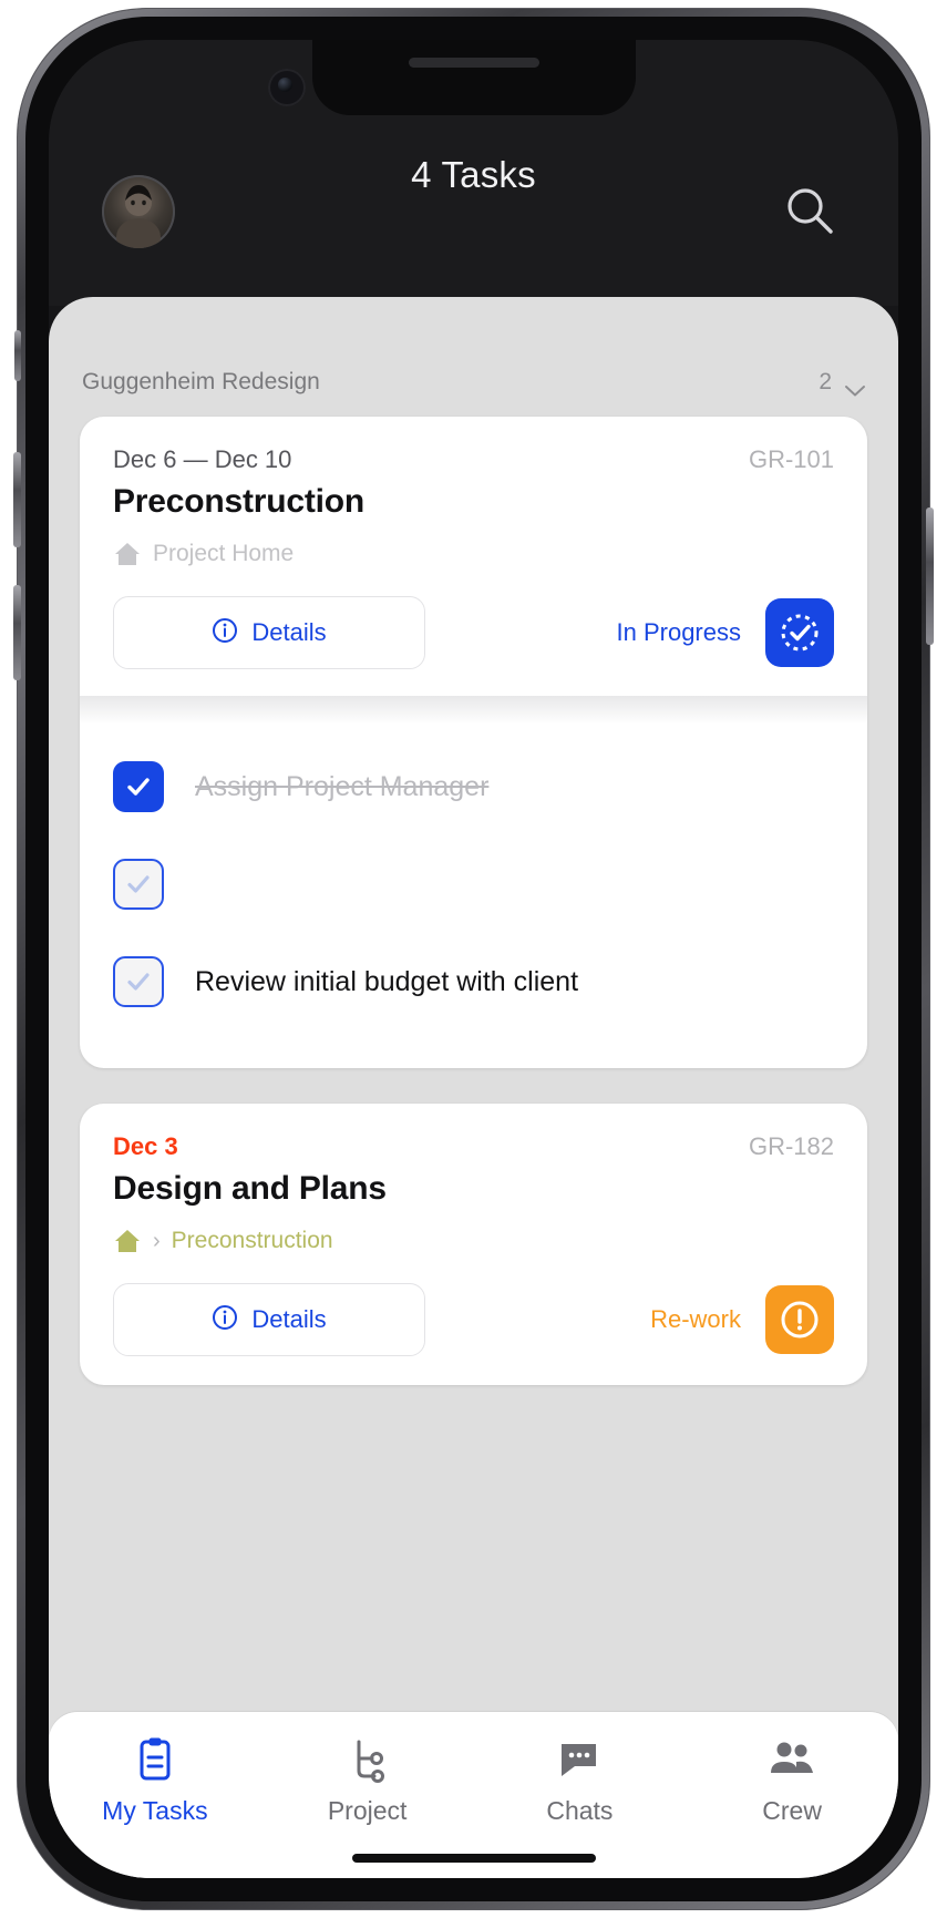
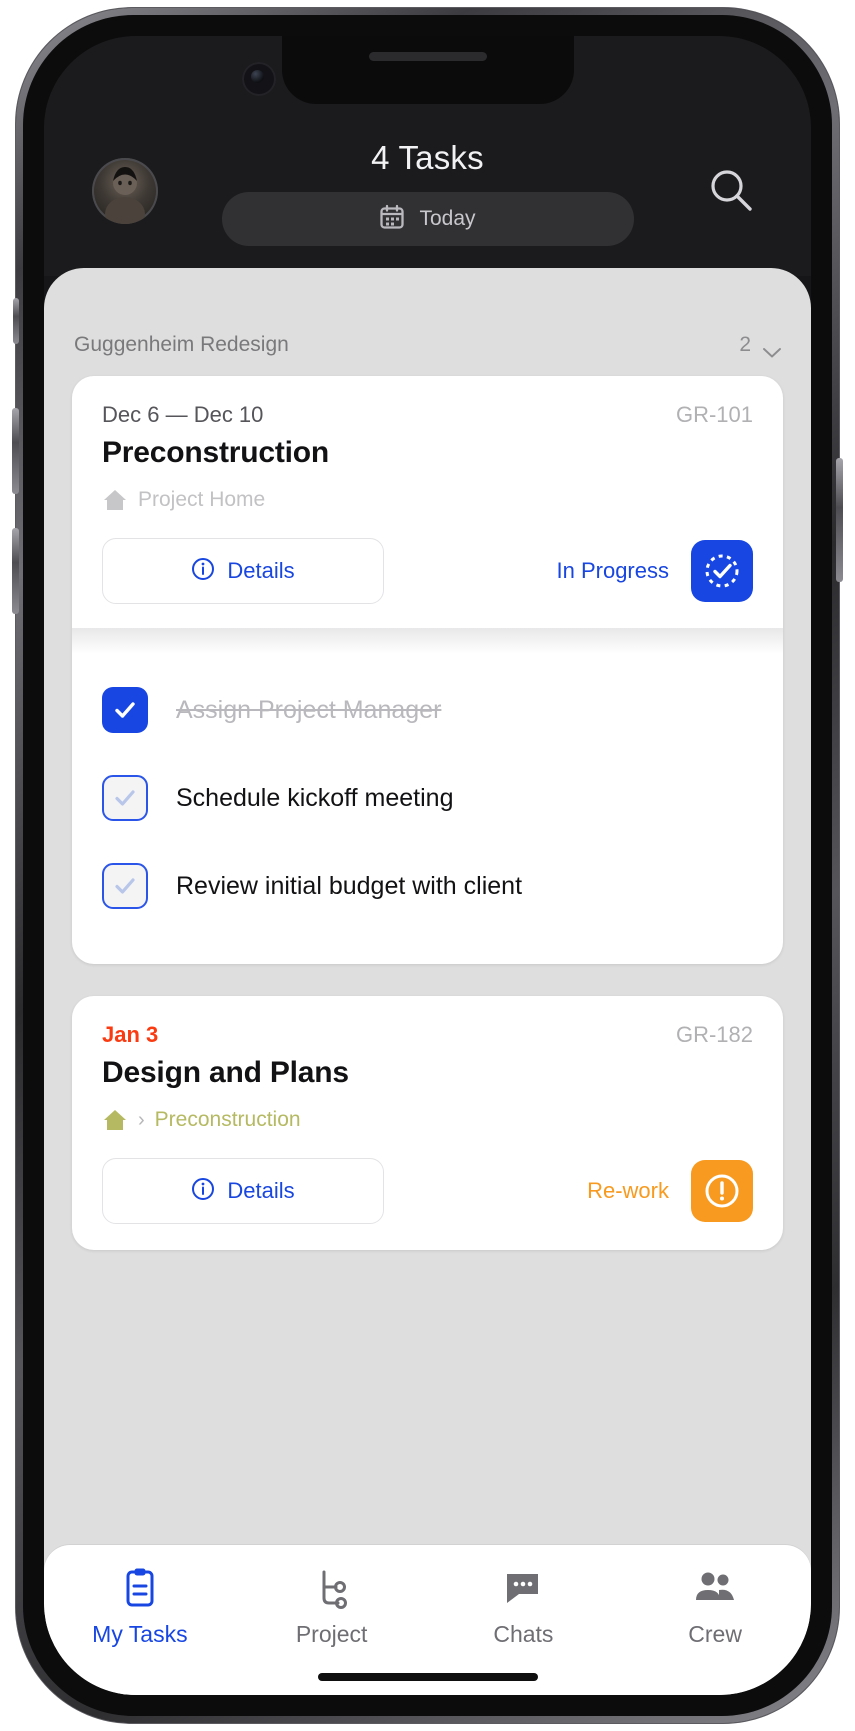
  4 Tasks
+ Today
  Guggenheim Redesign
  2
  Dec 6 — Dec 10
  GR-101
  Preconstruction
  Project Home
  Details
  In Progress
  Assign Project Manager
+ Schedule kickoff meeting
  Review initial budget with client
- Dec 3
+ Jan 3
  GR-182
  Design and Plans
  ›
  Preconstruction
  Details
  Re-work
  My Tasks
  Project
  Chats
  Crew
